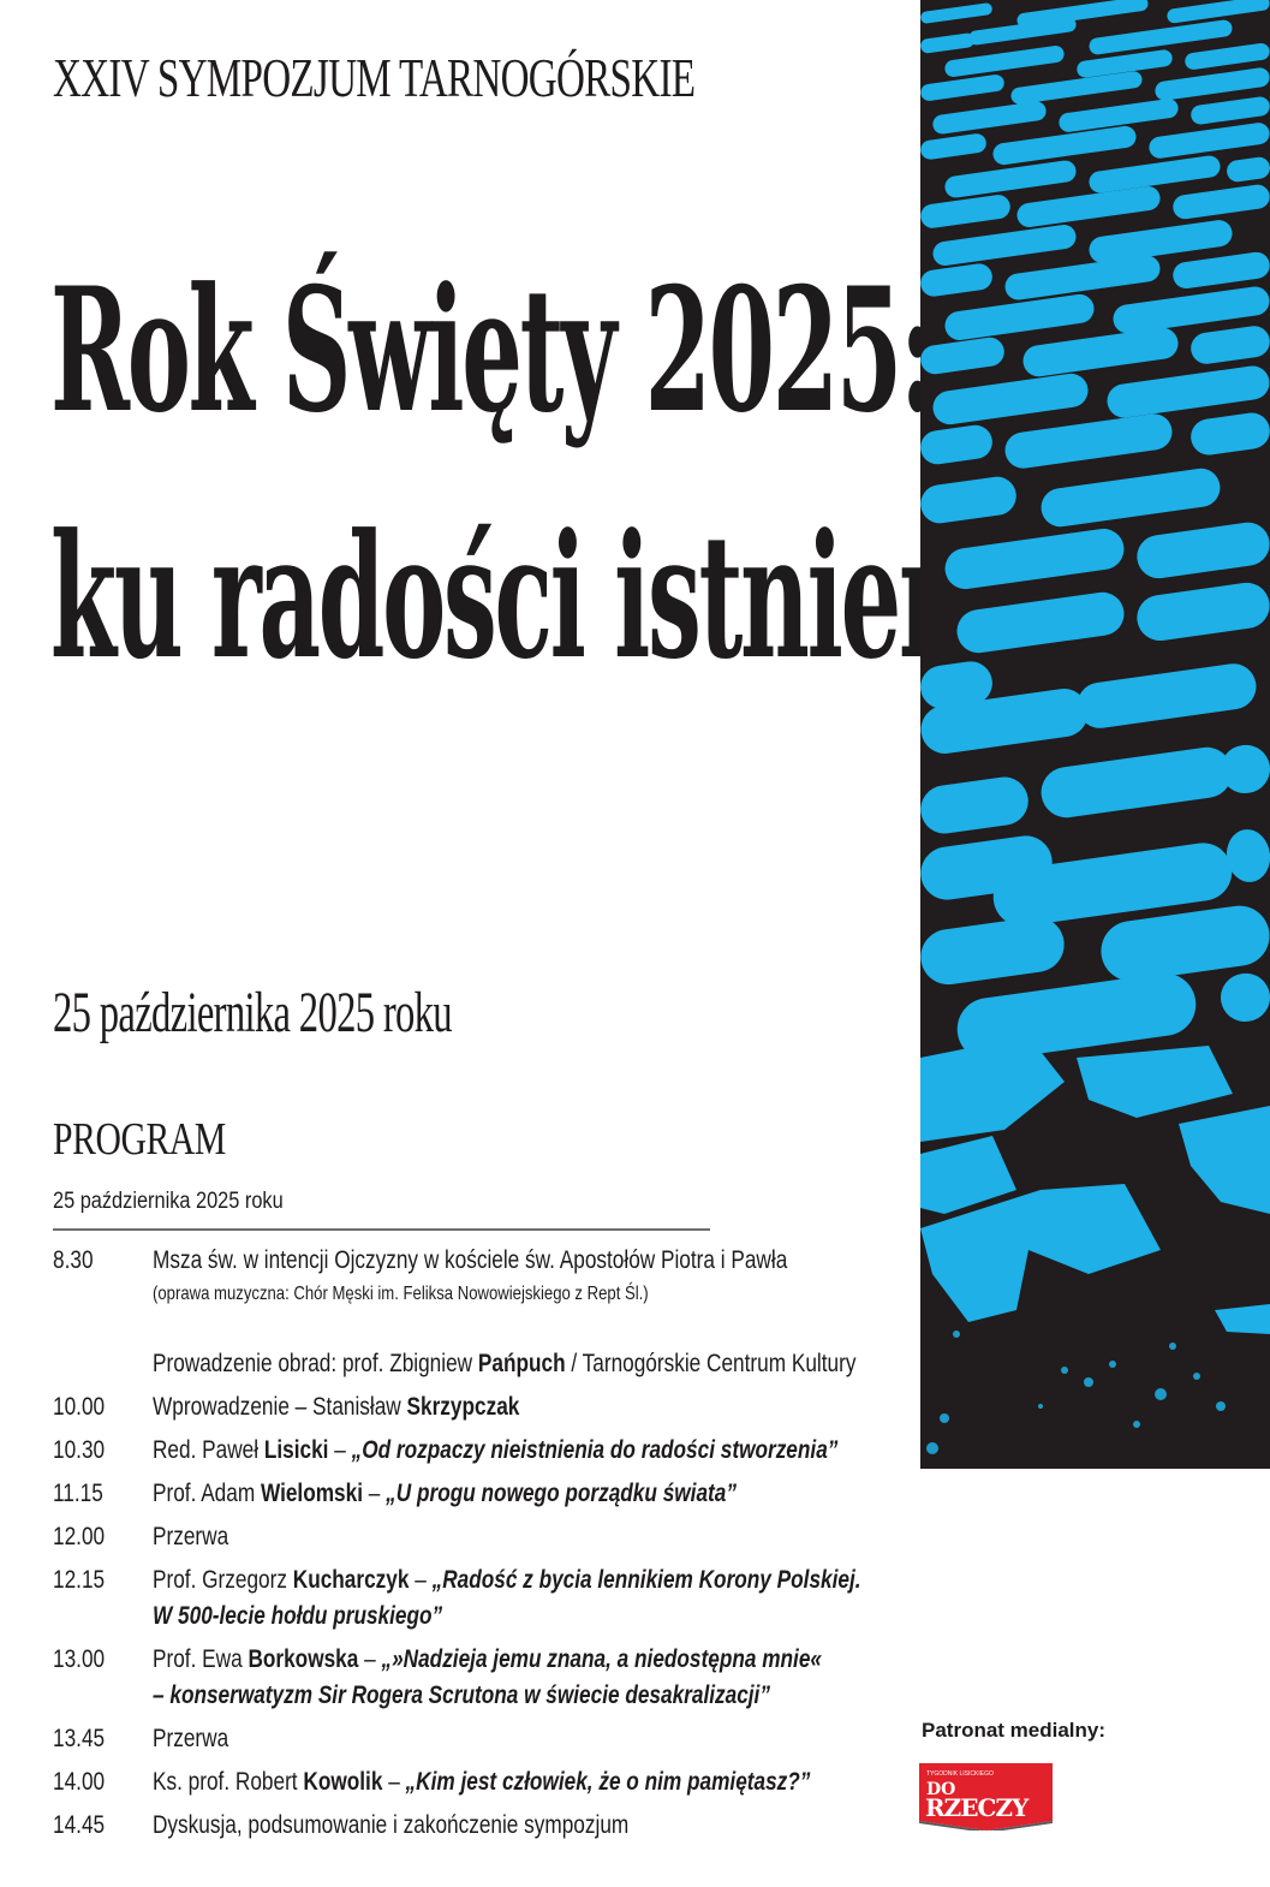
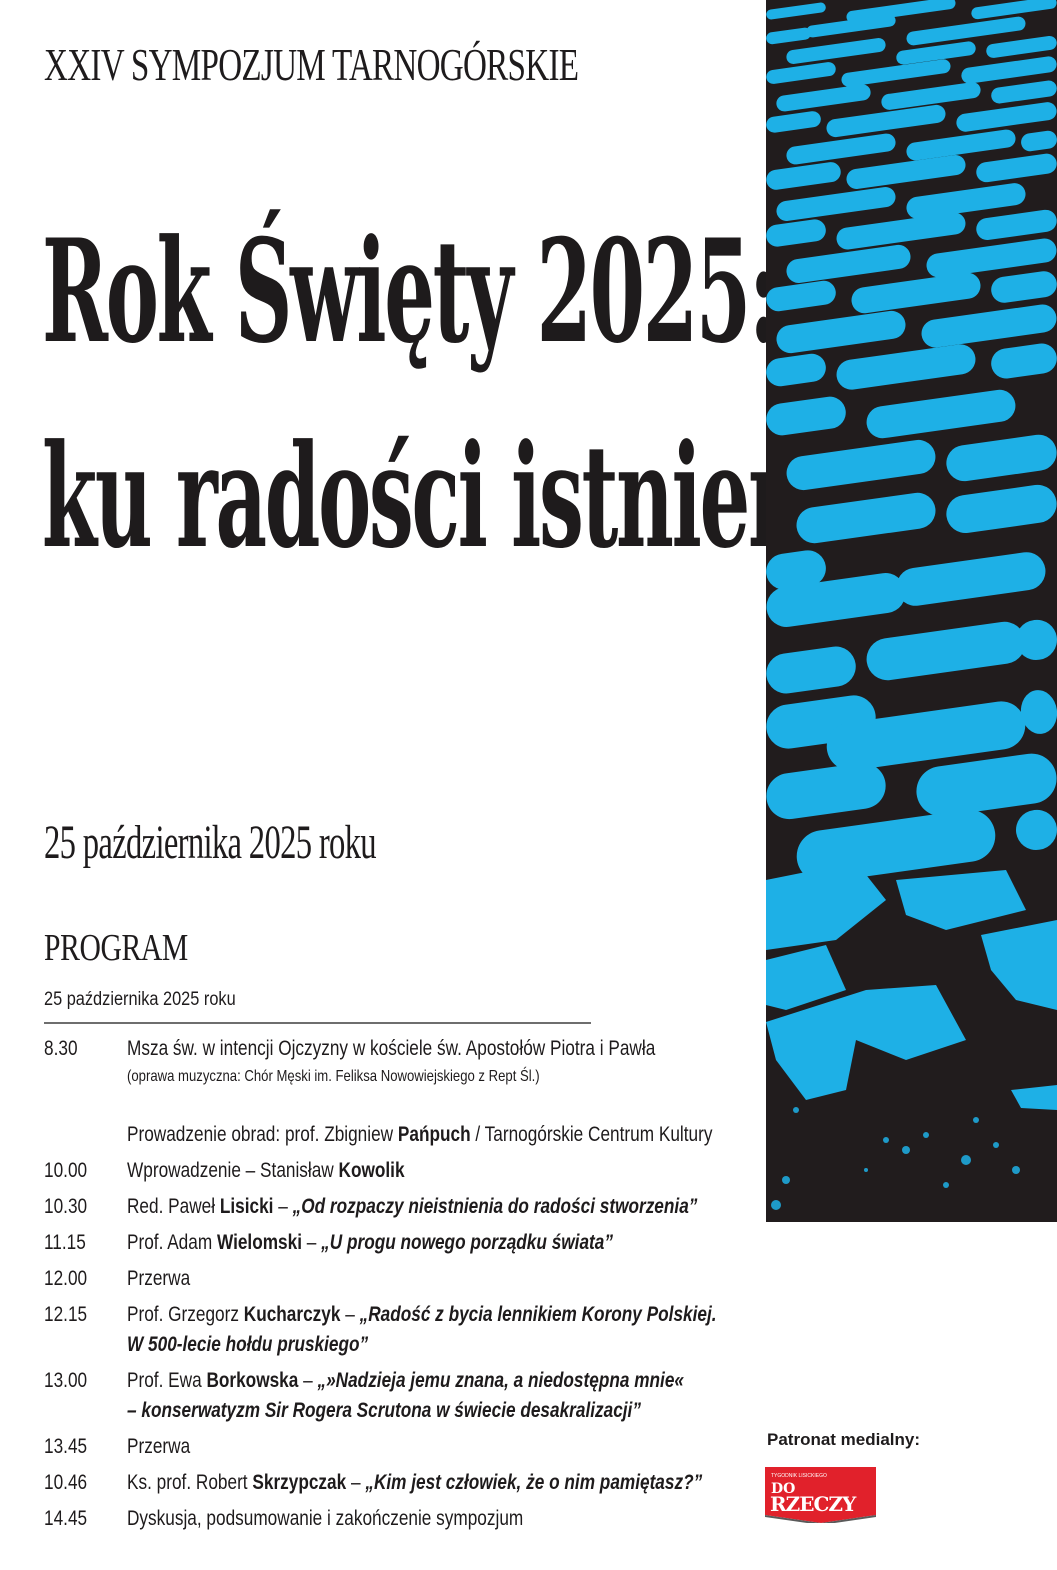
  XXIV SYMPOZJUM TARNOGÓRSKIE
  Rok Święty 2025:
  ku radości istnie
  25 października 2025 roku
  PROGRAM
  25 października 2025 roku
  8.30
  Msza św. w intencji Ojczyzny w kościele św. Apostołów Piotra i Pawła
  (oprawa muzyczna: Chór Męski im. Feliksa Nowowiejskiego z Rept Śl.)
  Prowadzenie obrad: prof. Zbigniew Pańpuch / Tarnogórskie Centrum Kultury
  10.00
- Wprowadzenie – Stanisław Skrzypczak
+ Wprowadzenie – Stanisław Kowolik
  10.30
  Red. Paweł Lisicki – „Od rozpaczy nieistnienia do radości stworzenia”
  11.15
  Prof. Adam Wielomski – „U progu nowego porządku świata”
  12.00
  Przerwa
  12.15
  Prof. Grzegorz Kucharczyk – „Radość z bycia lennikiem Korony Polskiej.
  W 500-lecie hołdu pruskiego”
  13.00
  Prof. Ewa Borkowska – „»Nadzieja jemu znana, a niedostępna mnie«
  – konserwatyzm Sir Rogera Scrutona w świecie desakralizacji”
  13.45
  Przerwa
- 14.00
+ 10.46
- Ks. prof. Robert Kowolik – „Kim jest człowiek, że o nim pamiętasz?”
+ Ks. prof. Robert Skrzypczak – „Kim jest człowiek, że o nim pamiętasz?”
  14.45
  Dyskusja, podsumowanie i zakończenie sympozjum
  Patronat medialny:
  DO
  RZECZY
